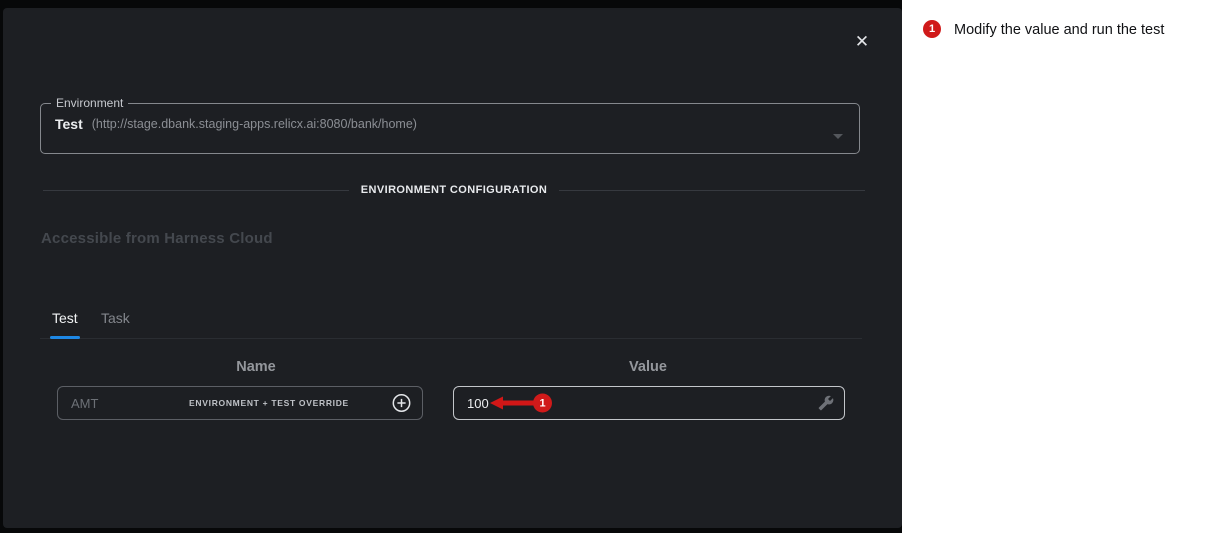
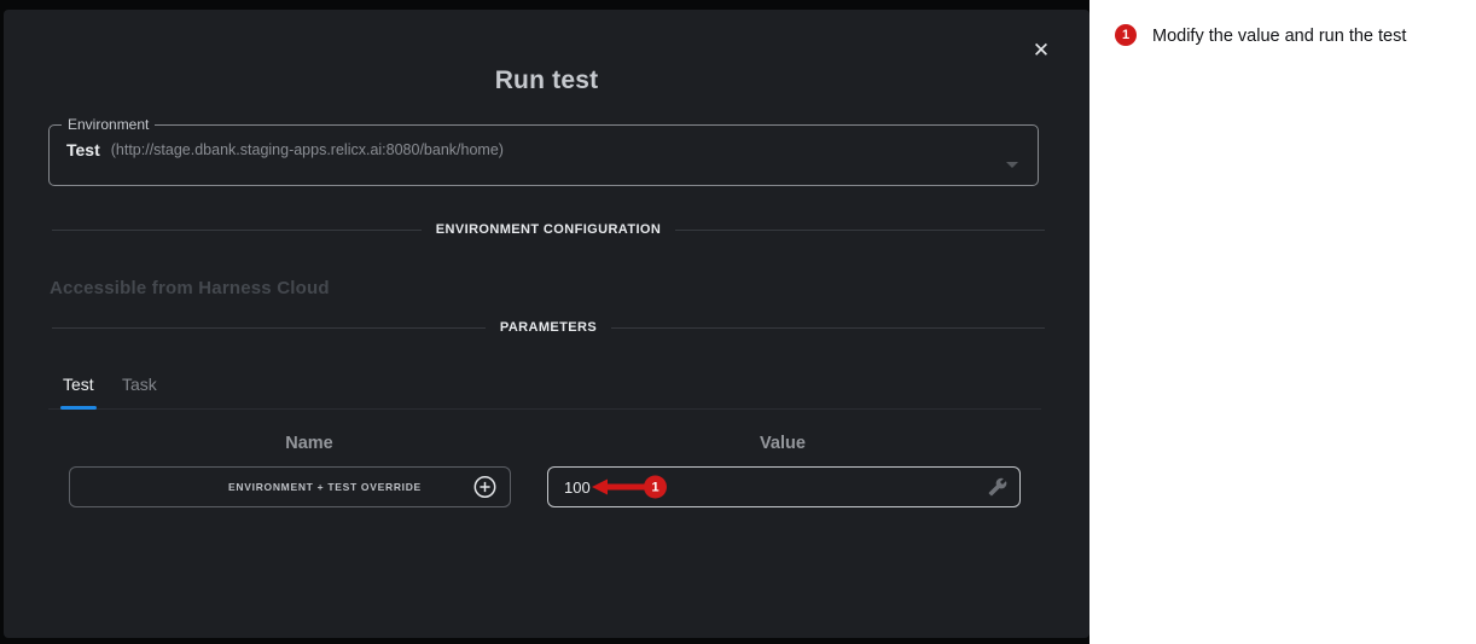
  ✕
+ Run test
  Environment
  Test
  (http://stage.dbank.staging-apps.relicx.ai:8080/bank/home)
  ENVIRONMENT CONFIGURATION
  Accessible from Harness Cloud
+ PARAMETERS
  Test
  Task
  Name
  Value
- AMT
  ENVIRONMENT + TEST OVERRIDE
  100
  1
  1
  Modify the value and run the test
